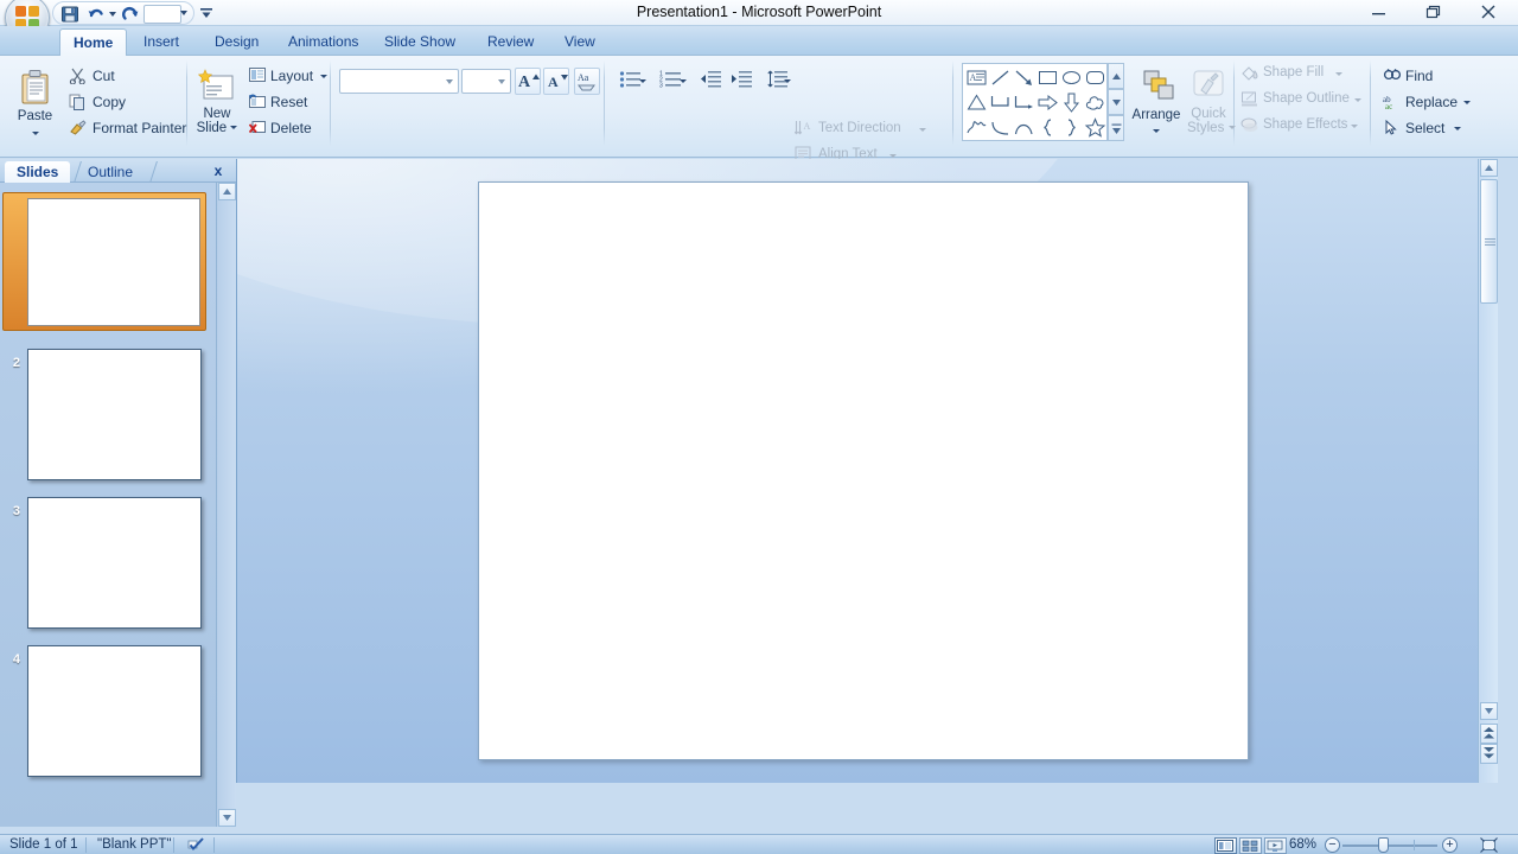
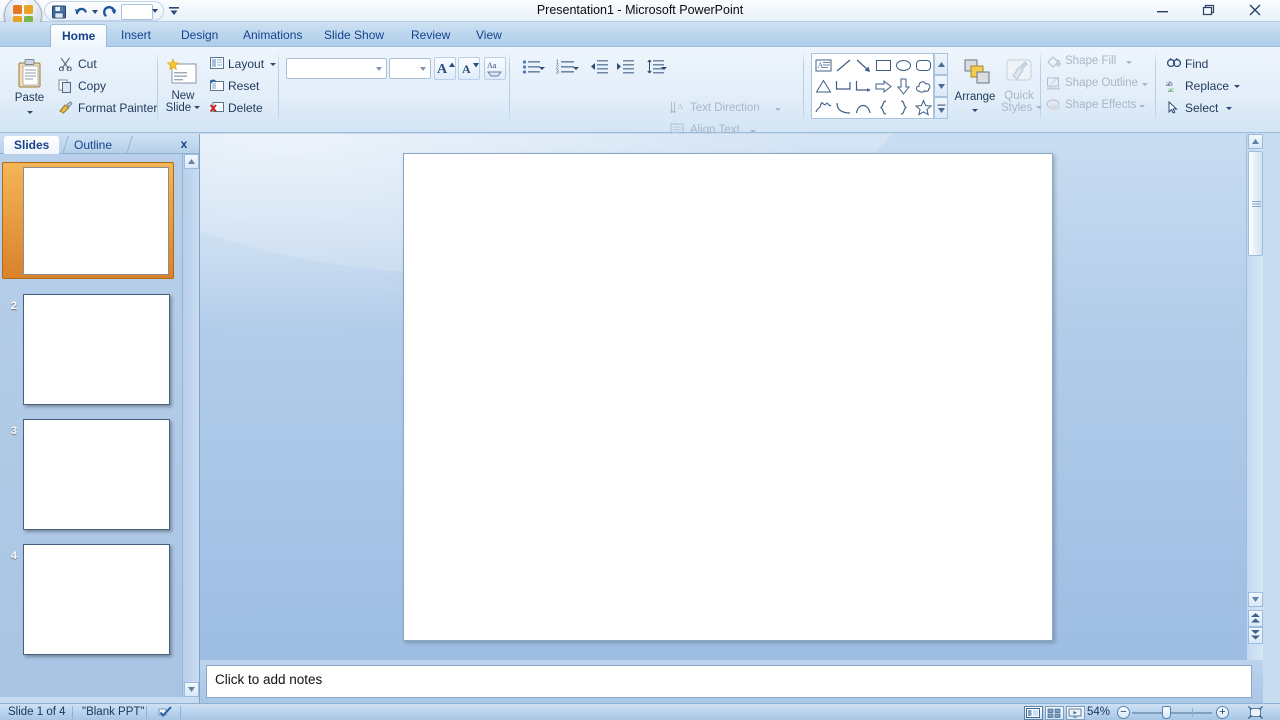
  Presentation1 - Microsoft PowerPoint
  Home
  Insert
  Design
  Animations
  Slide Show
  Review
  View
  Paste
  Cut
  Copy
  Format Painter
  New
  Slide
  Layout
  Reset
  Delete
  A
  A
  Aa
  A
  Text Direction
  Align Text
  A
  Arrange
  Quick
  Styles
  Shape Fill
  Shape Outline
  Shape Effects
  Find
  ab
  ac
  Replace
  Select
  2
  3
  4
  Slides
  Outline
  x
+ Click to add notes
- Slide 1 of 1
+ Slide 1 of 4
  "Blank PPT"
- 68%
+ 54%
  −
  +
